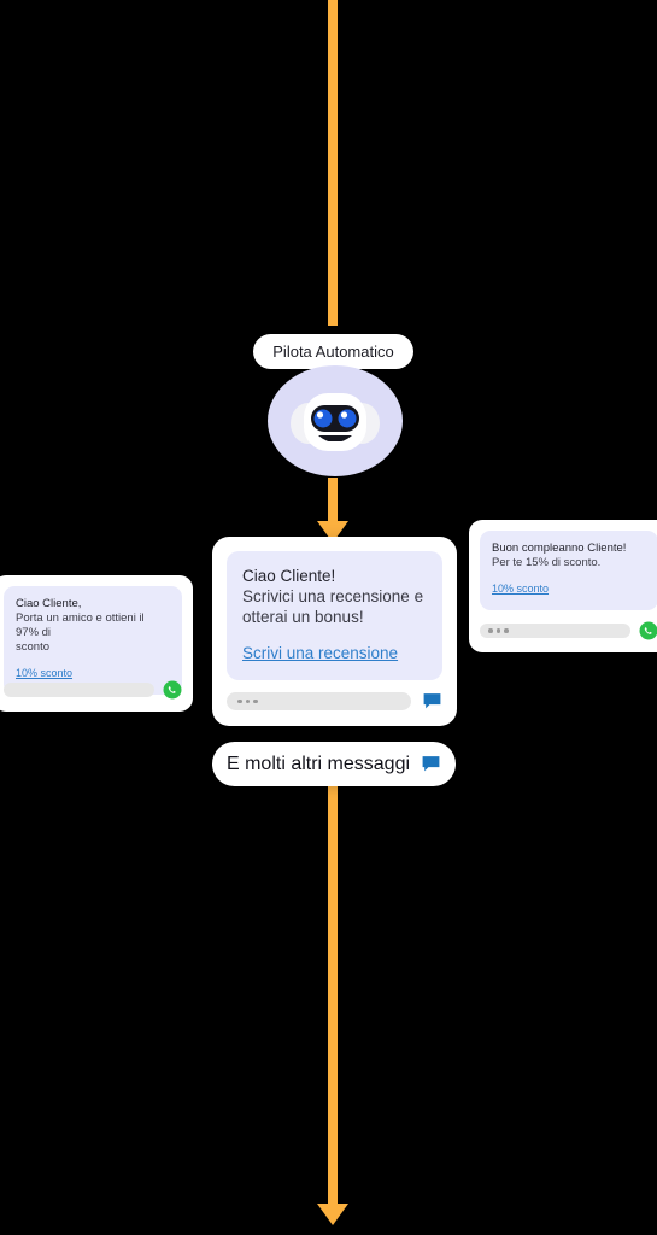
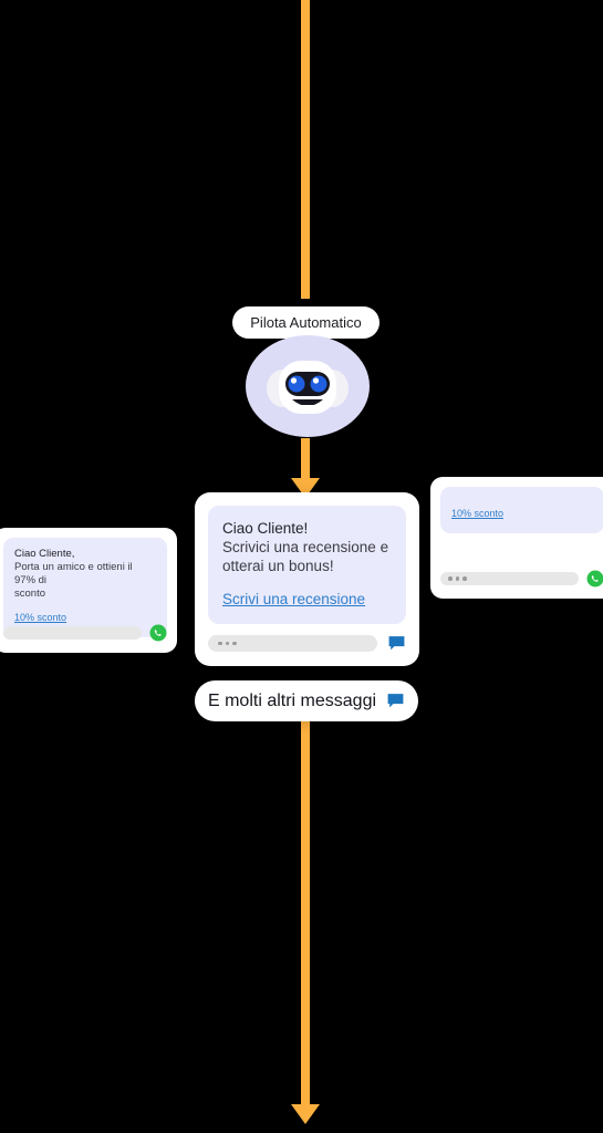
  Pilota Automatico
  Ciao Cliente,
  Porta un amico e ottieni il 97% di
  sconto
  10% sconto
  Ciao Cliente!
  Scrivici una recensione e
  otterai un bonus!
  Scrivi una recensione
- Buon compleanno Cliente!
- Per te 15% di sconto.
  10% sconto
  E molti altri messaggi
